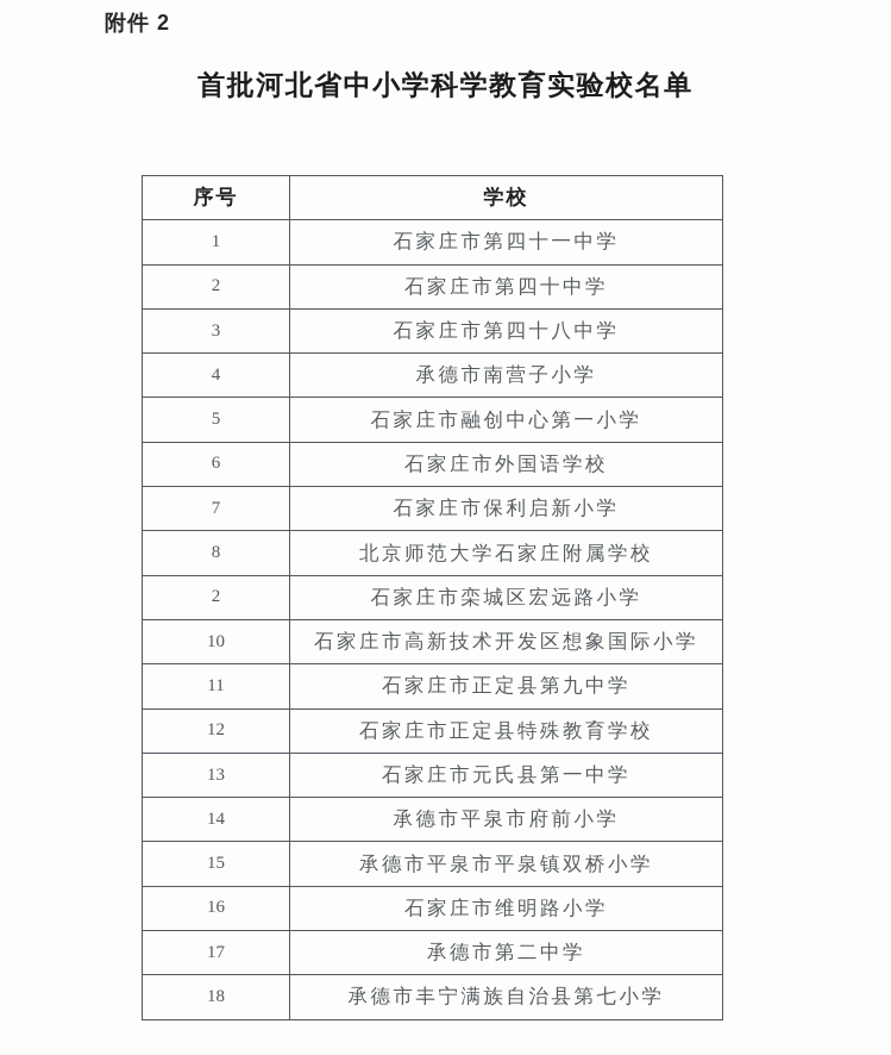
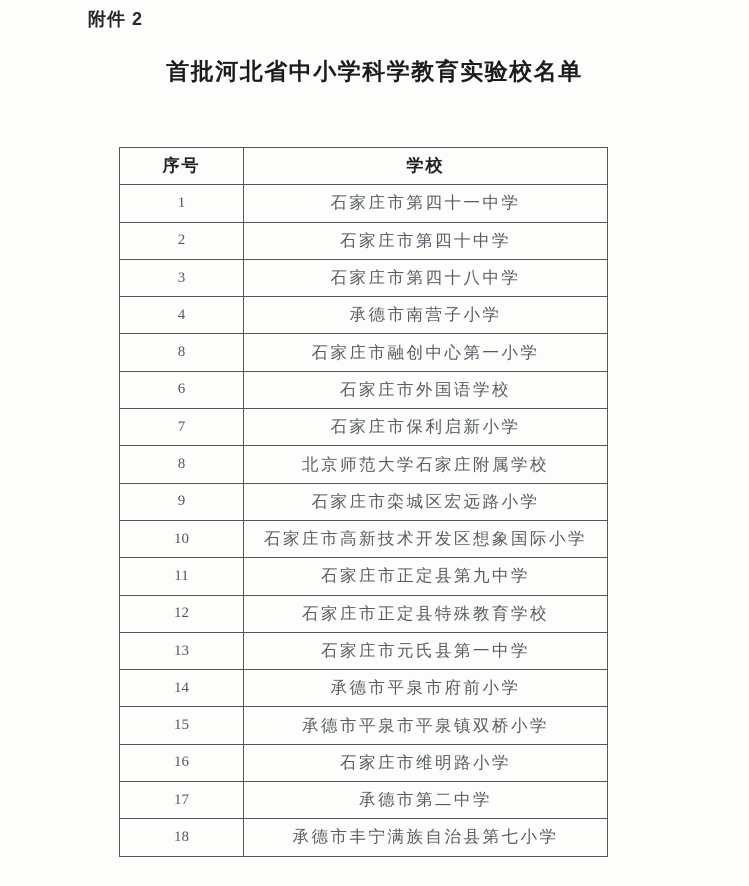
  附件 2
  首批河北省中小学科学教育实验校名单
  序号	学校
  1	石家庄市第四十一中学
  2	石家庄市第四十中学
  3	石家庄市第四十八中学
  4	承德市南营子小学
- 5	石家庄市融创中心第一小学
+ 8	石家庄市融创中心第一小学
  6	石家庄市外国语学校
  7	石家庄市保利启新小学
  8	北京师范大学石家庄附属学校
- 2	石家庄市栾城区宏远路小学
+ 9	石家庄市栾城区宏远路小学
  10	石家庄市高新技术开发区想象国际小学
  11	石家庄市正定县第九中学
  12	石家庄市正定县特殊教育学校
  13	石家庄市元氏县第一中学
  14	承德市平泉市府前小学
  15	承德市平泉市平泉镇双桥小学
  16	石家庄市维明路小学
  17	承德市第二中学
  18	承德市丰宁满族自治县第七小学
